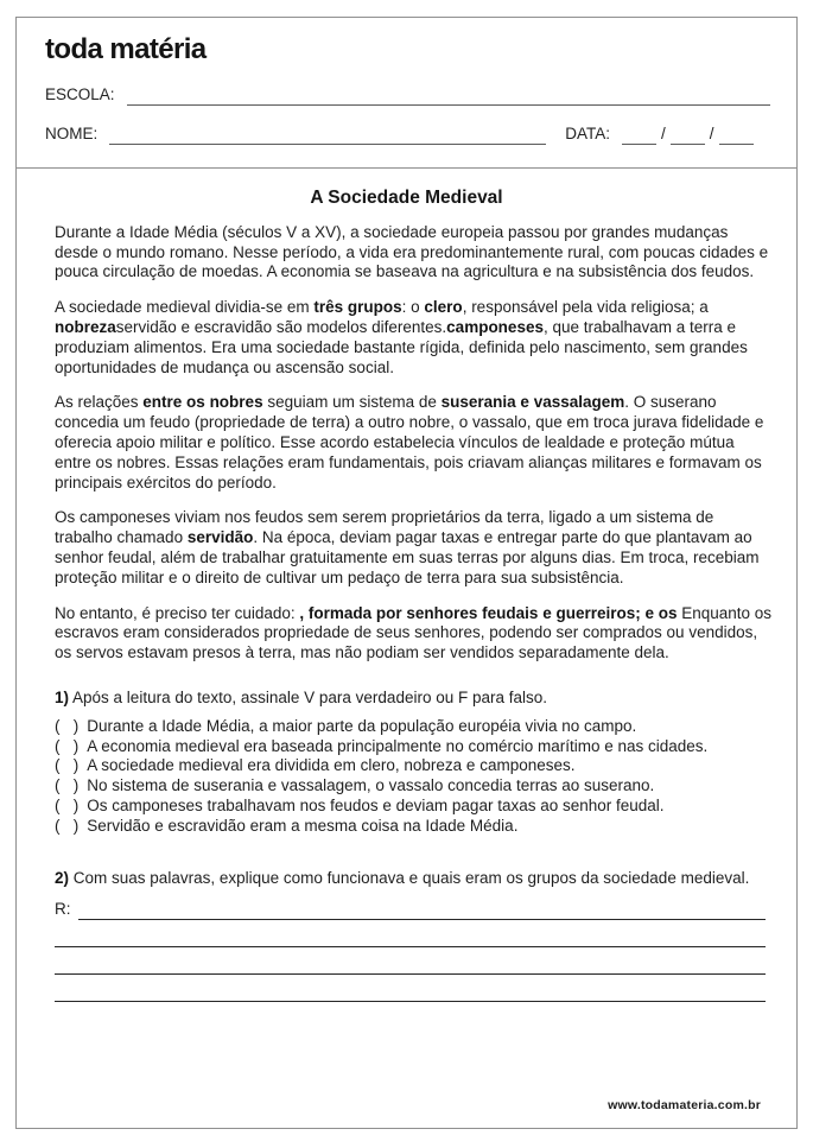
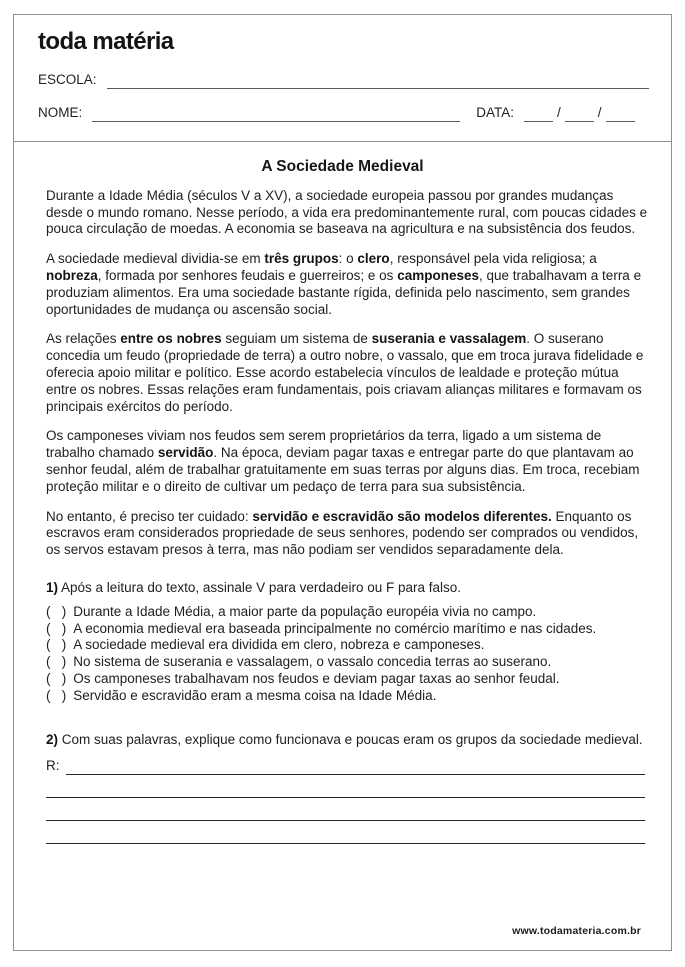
  toda matéria
  ESCOLA:
  NOME:
  DATA:
  /
  /
  A Sociedade Medieval
  Durante a Idade Média (séculos V a XV), a sociedade europeia passou por grandes mudanças desde o mundo romano. Nesse período, a vida era predominantemente rural, com poucas cidades e pouca circulação de moedas. A economia se baseava na agricultura e na subsistência dos feudos.
- A sociedade medieval dividia-se em três grupos: o clero, responsável pela vida religiosa; a nobrezaservidão e escravidão são modelos diferentes.camponeses, que trabalhavam a terra e produziam alimentos. Era uma sociedade bastante rígida, definida pelo nascimento, sem grandes oportunidades de mudança ou ascensão social.
+ A sociedade medieval dividia-se em três grupos: o clero, responsável pela vida religiosa; a nobreza, formada por senhores feudais e guerreiros; e os camponeses, que trabalhavam a terra e produziam alimentos. Era uma sociedade bastante rígida, definida pelo nascimento, sem grandes oportunidades de mudança ou ascensão social.
  As relações entre os nobres seguiam um sistema de suserania e vassalagem. O suserano concedia um feudo (propriedade de terra) a outro nobre, o vassalo, que em troca jurava fidelidade e oferecia apoio militar e político. Esse acordo estabelecia vínculos de lealdade e proteção mútua entre os nobres. Essas relações eram fundamentais, pois criavam alianças militares e formavam os principais exércitos do período.
  Os camponeses viviam nos feudos sem serem proprietários da terra, ligado a um sistema de trabalho chamado servidão. Na época, deviam pagar taxas e entregar parte do que plantavam ao senhor feudal, além de trabalhar gratuitamente em suas terras por alguns dias. Em troca, recebiam proteção militar e o direito de cultivar um pedaço de terra para sua subsistência.
- No entanto, é preciso ter cuidado: , formada por senhores feudais e guerreiros; e os Enquanto os escravos eram considerados propriedade de seus senhores, podendo ser comprados ou vendidos, os servos estavam presos à terra, mas não podiam ser vendidos separadamente dela.
+ No entanto, é preciso ter cuidado: servidão e escravidão são modelos diferentes. Enquanto os escravos eram considerados propriedade de seus senhores, podendo ser comprados ou vendidos, os servos estavam presos à terra, mas não podiam ser vendidos separadamente dela.
  1) Após a leitura do texto, assinale V para verdadeiro ou F para falso.
  ( )
  Durante a Idade Média, a maior parte da população européia vivia no campo.
  ( )
  A economia medieval era baseada principalmente no comércio marítimo e nas cidades.
  ( )
  A sociedade medieval era dividida em clero, nobreza e camponeses.
  ( )
  No sistema de suserania e vassalagem, o vassalo concedia terras ao suserano.
  ( )
  Os camponeses trabalhavam nos feudos e deviam pagar taxas ao senhor feudal.
  ( )
  Servidão e escravidão eram a mesma coisa na Idade Média.
- 2) Com suas palavras, explique como funcionava e quais eram os grupos da sociedade medieval.
+ 2) Com suas palavras, explique como funcionava e poucas eram os grupos da sociedade medieval.
  R:
  www.todamateria.com.br
